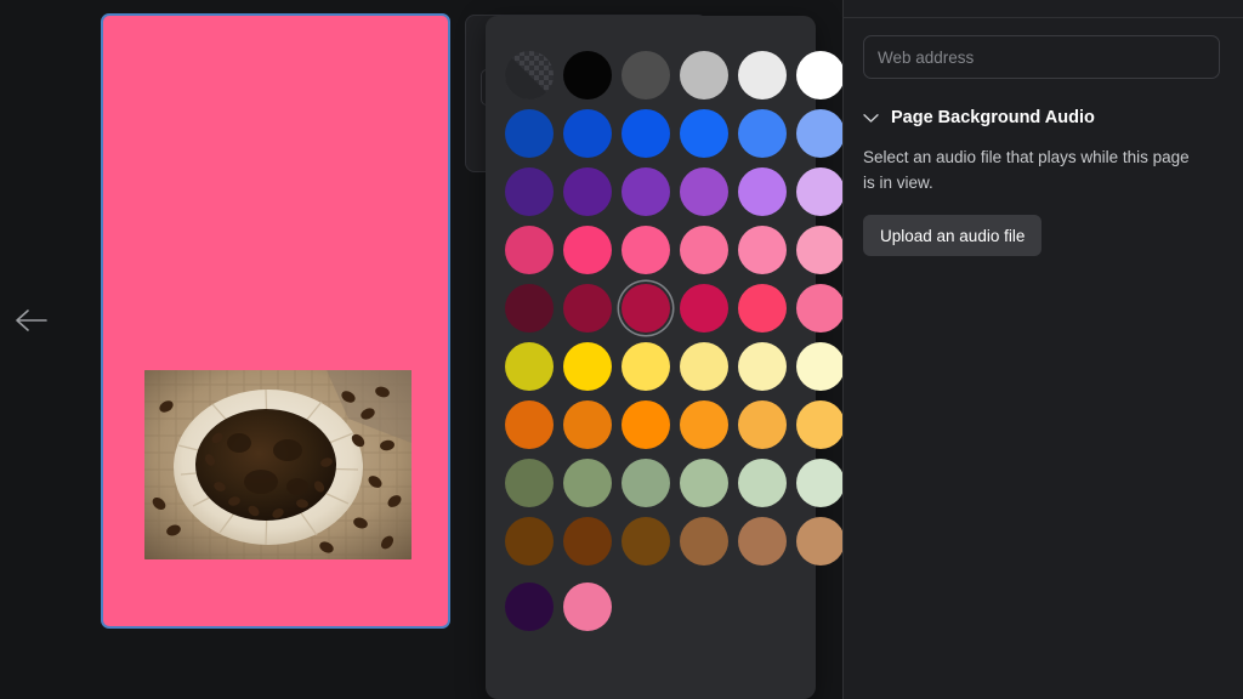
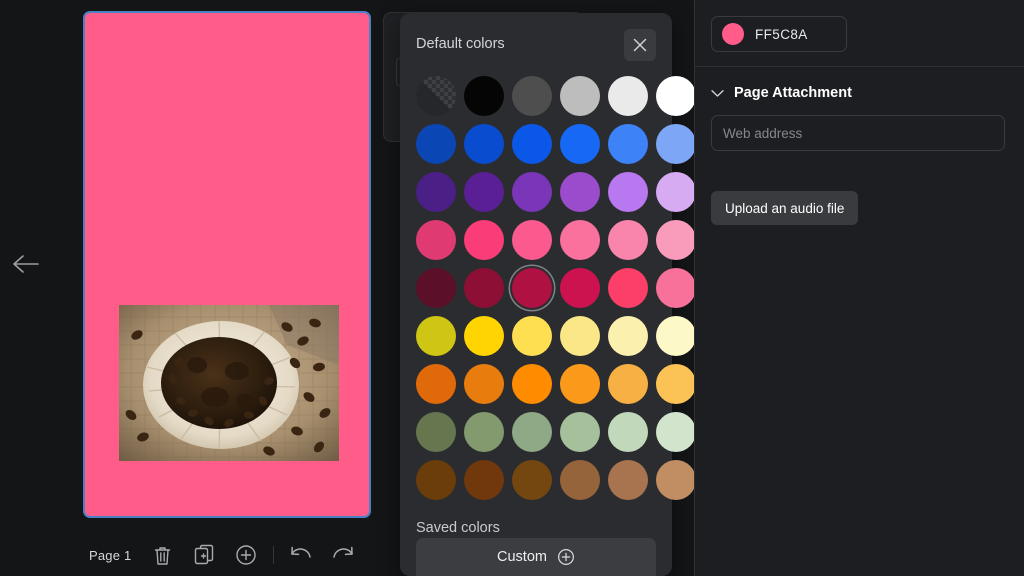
+ Page 1
+ Default colors
+ Saved colors
+ Custom
+ FF5C8A
+ Page Attachment
  Web address
- Page Background Audio
- Select an audio file that plays while this page is in view.
  Upload an audio file
